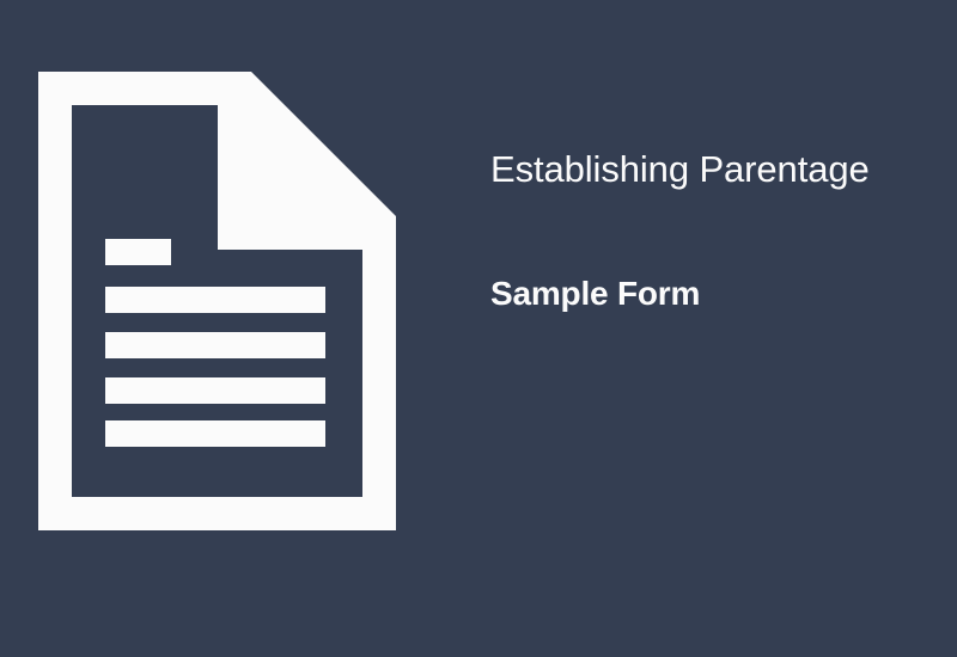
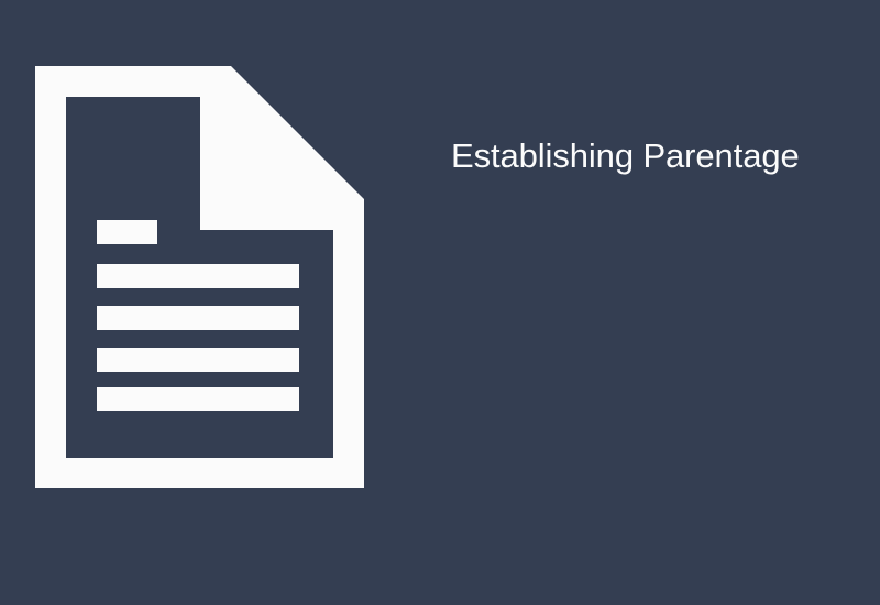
  Establishing Parentage
- Sample Form
